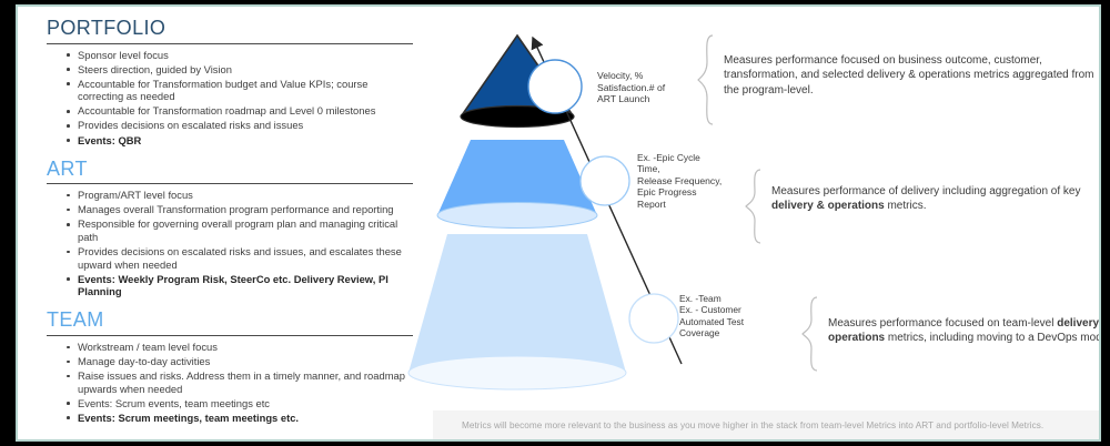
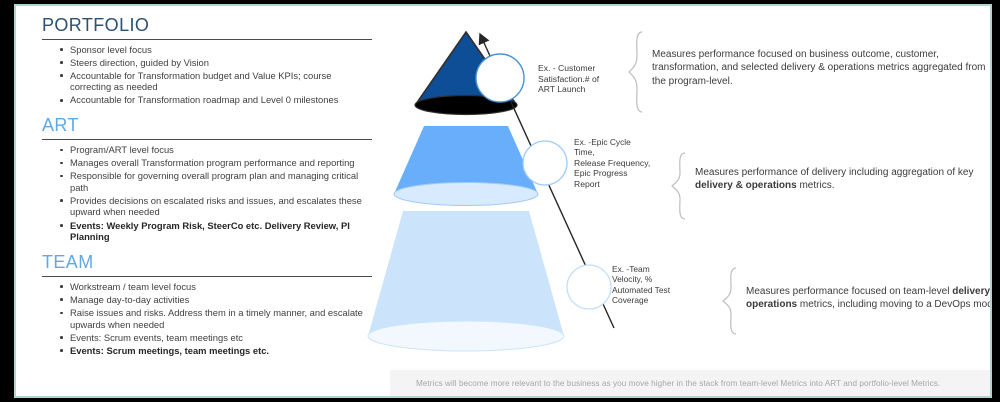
  PORTFOLIO
  Sponsor level focus
  Steers direction, guided by Vision
  Accountable for Transformation budget and Value KPIs; course correcting as needed
  Accountable for Transformation roadmap and Level 0 milestones
- Provides decisions on escalated risks and issues
- Events: QBR
  ART
  Program/ART level focus
  Manages overall Transformation program performance and reporting
  Responsible for governing overall program plan and managing critical path
  Provides decisions on escalated risks and issues, and escalates these upward when needed
  Events: Weekly Program Risk, SteerCo etc. Delivery Review, PI Planning
  TEAM
  Workstream / team level focus
  Manage day-to-day activities
- Raise issues and risks. Address them in a timely manner, and roadmap upwards when needed
+ Raise issues and risks. Address them in a timely manner, and escalate upwards when needed
  Events: Scrum events, team meetings etc
  Events: Scrum meetings, team meetings etc.
- Velocity, %
+ Ex. - Customer
  Satisfaction.# of
  ART Launch
  Ex. -Epic Cycle
  Time,
  Release Frequency,
  Epic Progress
  Report
  Ex. -Team
- Ex. - Customer
+ Velocity, %
  Automated Test
  Coverage
  Measures performance focused on business outcome, customer, transformation, and selected delivery & operations metrics aggregated from the program-level.
  Measures performance of delivery including aggregation of key delivery & operations metrics.
  Measures performance focused on team-level delivery operations metrics, including moving to a DevOps mod
  Metrics will become more relevant to the business as you move higher in the stack from team-level Metrics into ART and portfolio-level Metrics.
